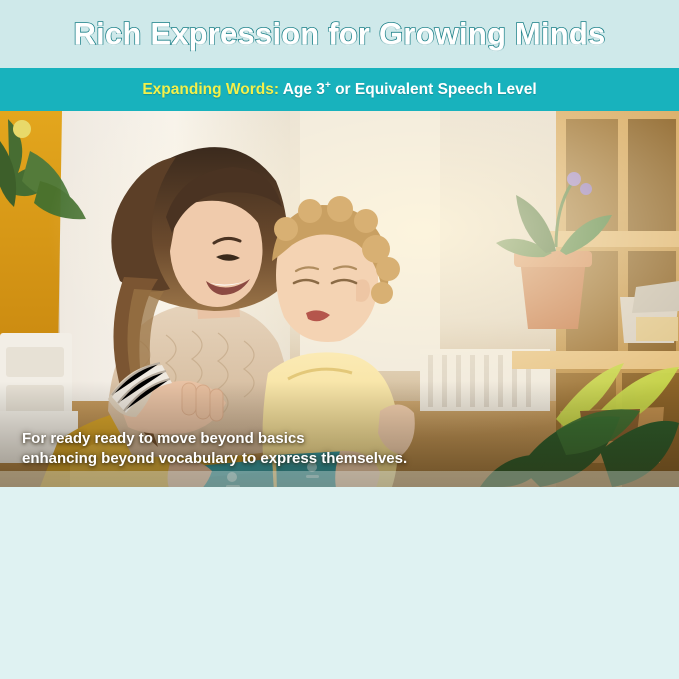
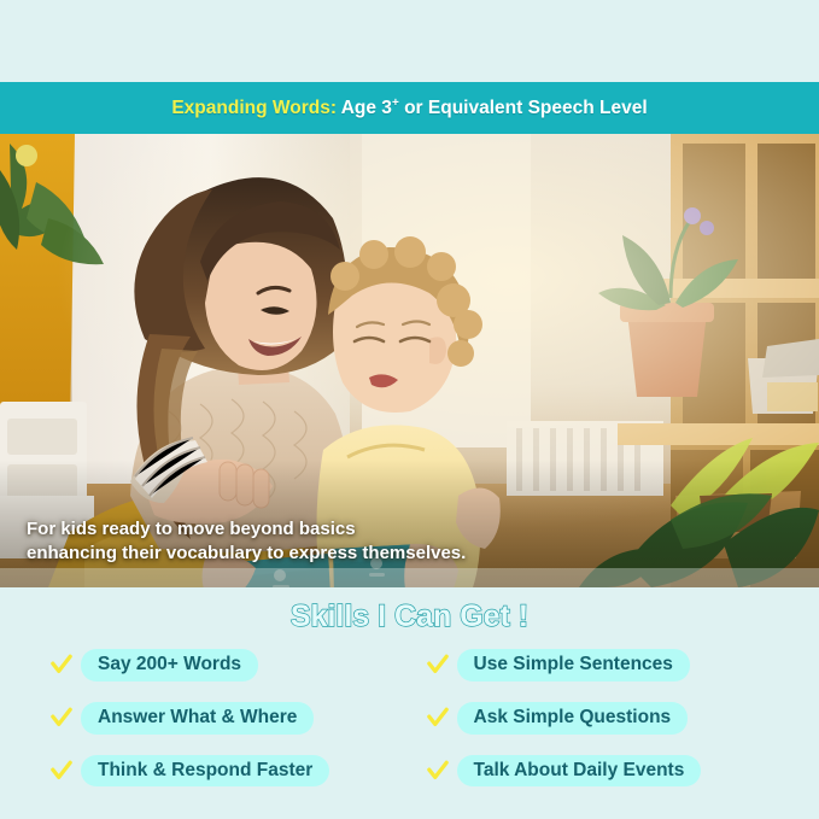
- Rich Expression for Growing Minds
  Expanding Words: Age 3+ or Equivalent Speech Level
- For ready ready to move beyond basics
+ For kids ready to move beyond basics
- enhancing beyond vocabulary to express themselves.
+ enhancing their vocabulary to express themselves.
+ Skills I Can Get !
+ Say 200+ Words
+ Use Simple Sentences
+ Answer What & Where
+ Ask Simple Questions
+ Think & Respond Faster
+ Talk About Daily Events
